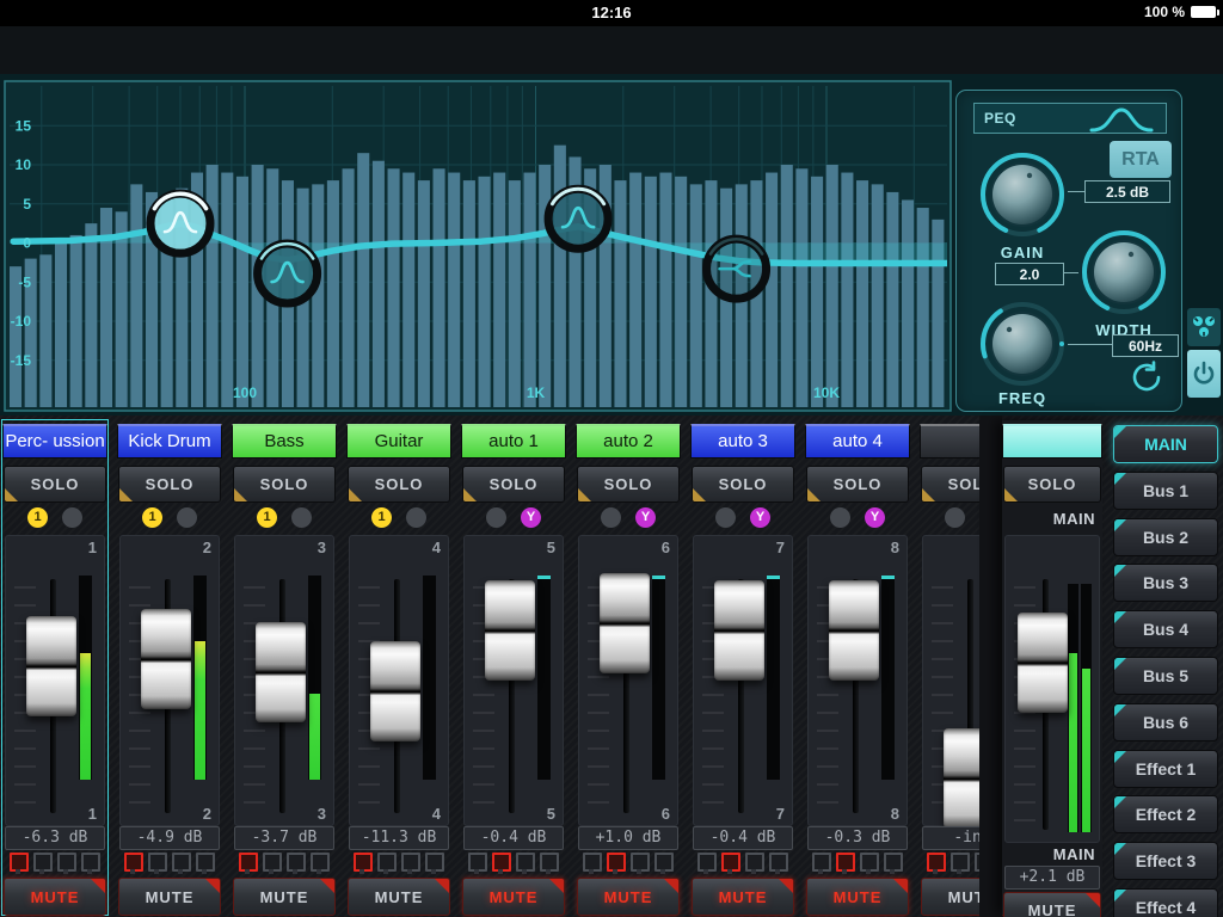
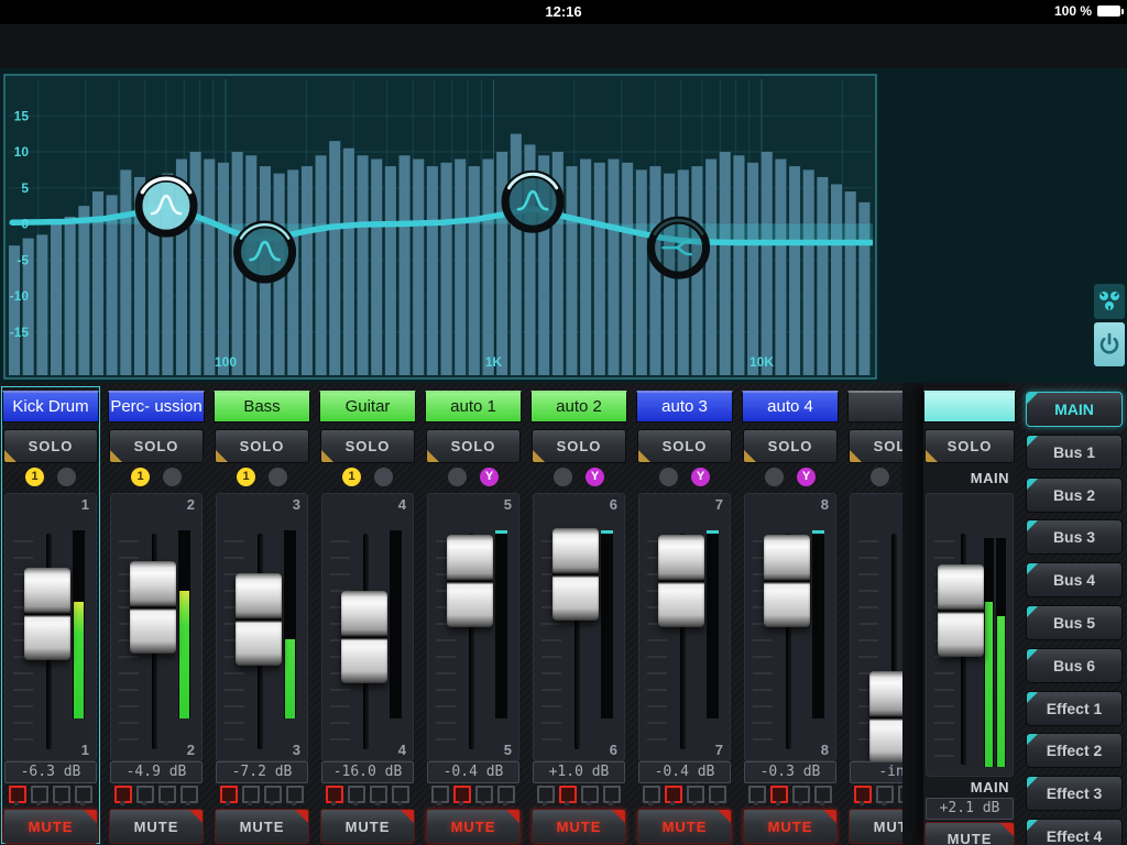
  12:16
  100 %
  15
  10
  5
  0
  -5
  -10
  -15
  100
  1K
  10K
- PEQ
- RTA
- GAIN
- 2.5 dB
- WIDTH
- 2.0
- FREQ
- 60Hz
- Perc- ussion
+ Kick Drum
  SOLO
  1
  1
  1
  -6.3 dB
  MUTE
- Kick Drum
+ Perc- ussion
  SOLO
  1
  2
  2
  -4.9 dB
  MUTE
  Bass
  SOLO
  1
  3
  3
- -3.7 dB
+ -7.2 dB
  MUTE
  Guitar
  SOLO
  1
  4
  4
- -11.3 dB
+ -16.0 dB
  MUTE
  auto 1
  SOLO
  Y
  5
  5
  -0.4 dB
  MUTE
  auto 2
  SOLO
  Y
  6
  6
  +1.0 dB
  MUTE
  auto 3
  SOLO
  Y
  7
  7
  -0.4 dB
  MUTE
  auto 4
  SOLO
  Y
  8
  8
  -0.3 dB
  MUTE
  SOL
  -in
  SOLO
  MAIN
  MAIN
  +2.1 dB
  MUTE
  MAIN
  Bus 1
  Bus 2
  Bus 3
  Bus 4
  Bus 5
  Bus 6
  Effect 1
  Effect 2
  Effect 3
  Effect 4
